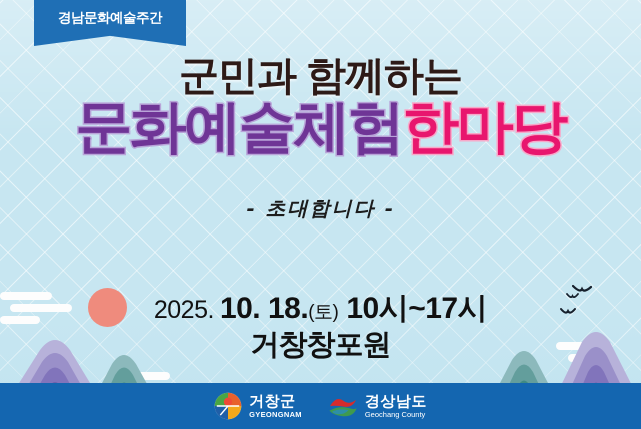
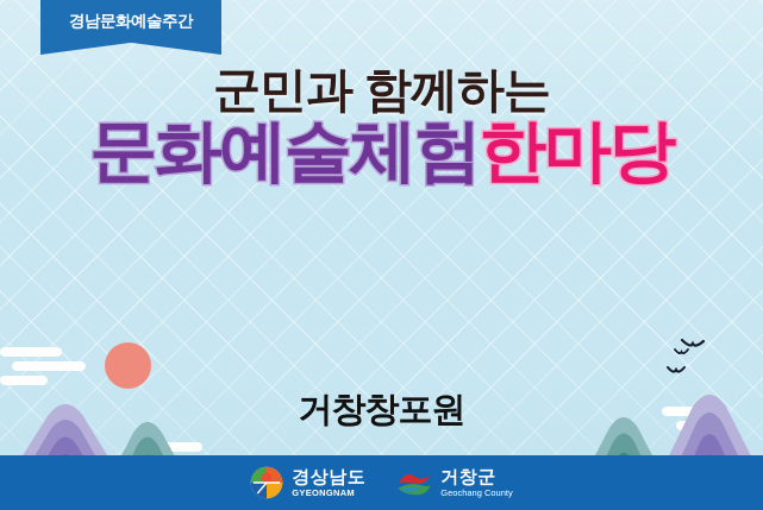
- 거창군
+ 경상남도
  GYEONGNAM
- 경상남도
+ 거창군
  Geochang County
  경남문화예술주간
  군민과 함께하는
  문화예술체험한마당
- - 초대합니다 -
- 2025. 10. 18.(토) 10시~17시
  거창창포원
